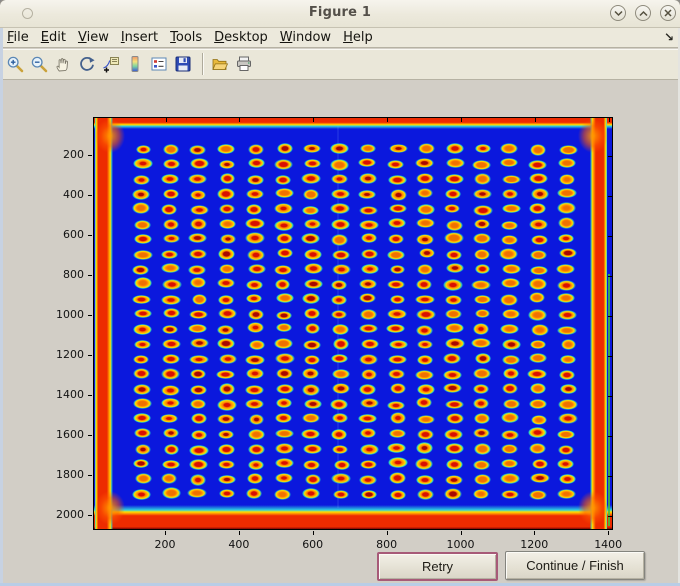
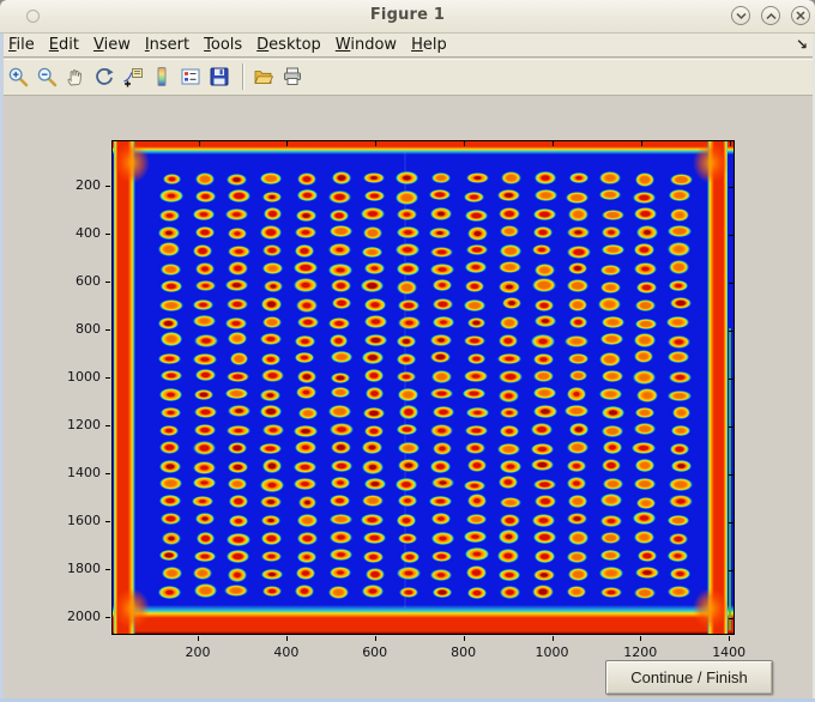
  Figure 1
  File
  Edit
  View
  Insert
  Tools
  Desktop
  Window
  Help
  ↘
- Retry
  Continue / Finish
  200
  400
  600
  800
  1000
  1200
  1400
  200
  400
  600
  800
  1000
  1200
  1400
  1600
  1800
  2000
